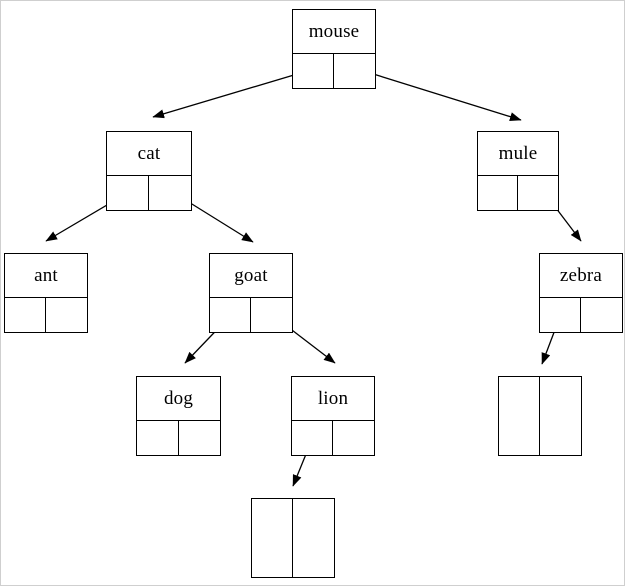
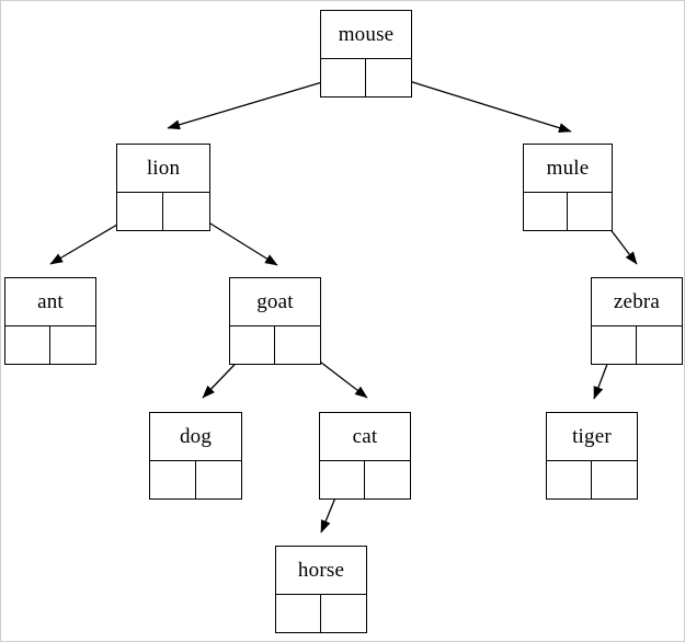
  mouse
- cat
+ lion
  mule
  ant
  goat
  zebra
  dog
- lion
+ cat
+ tiger
+ horse
